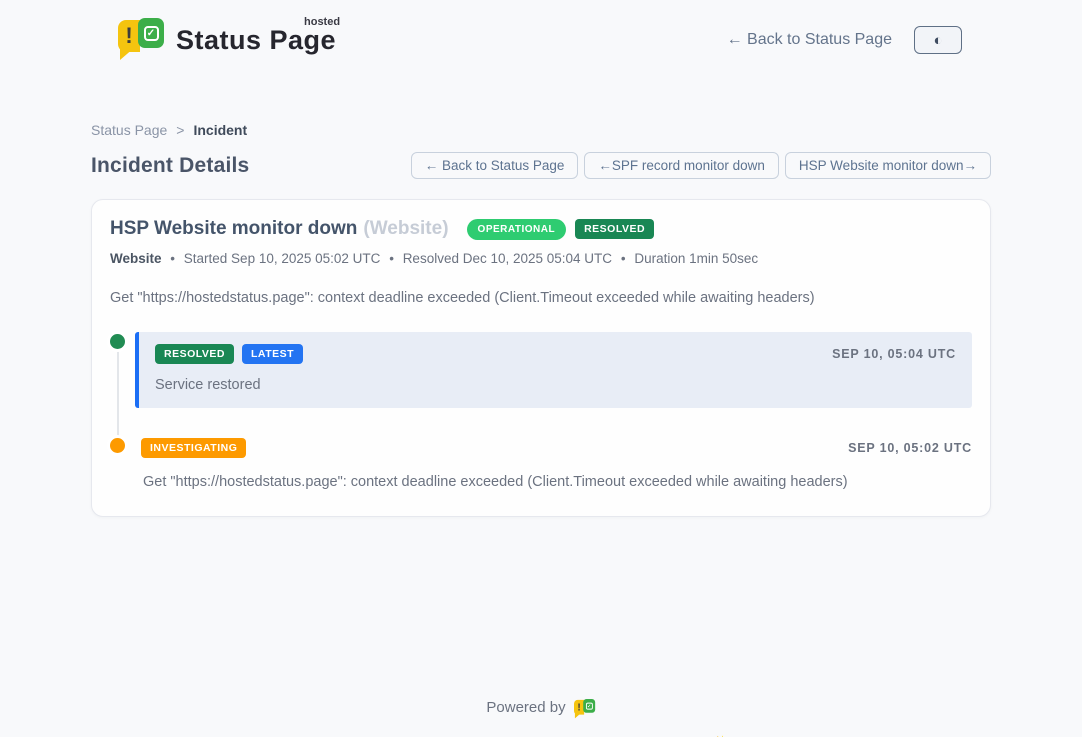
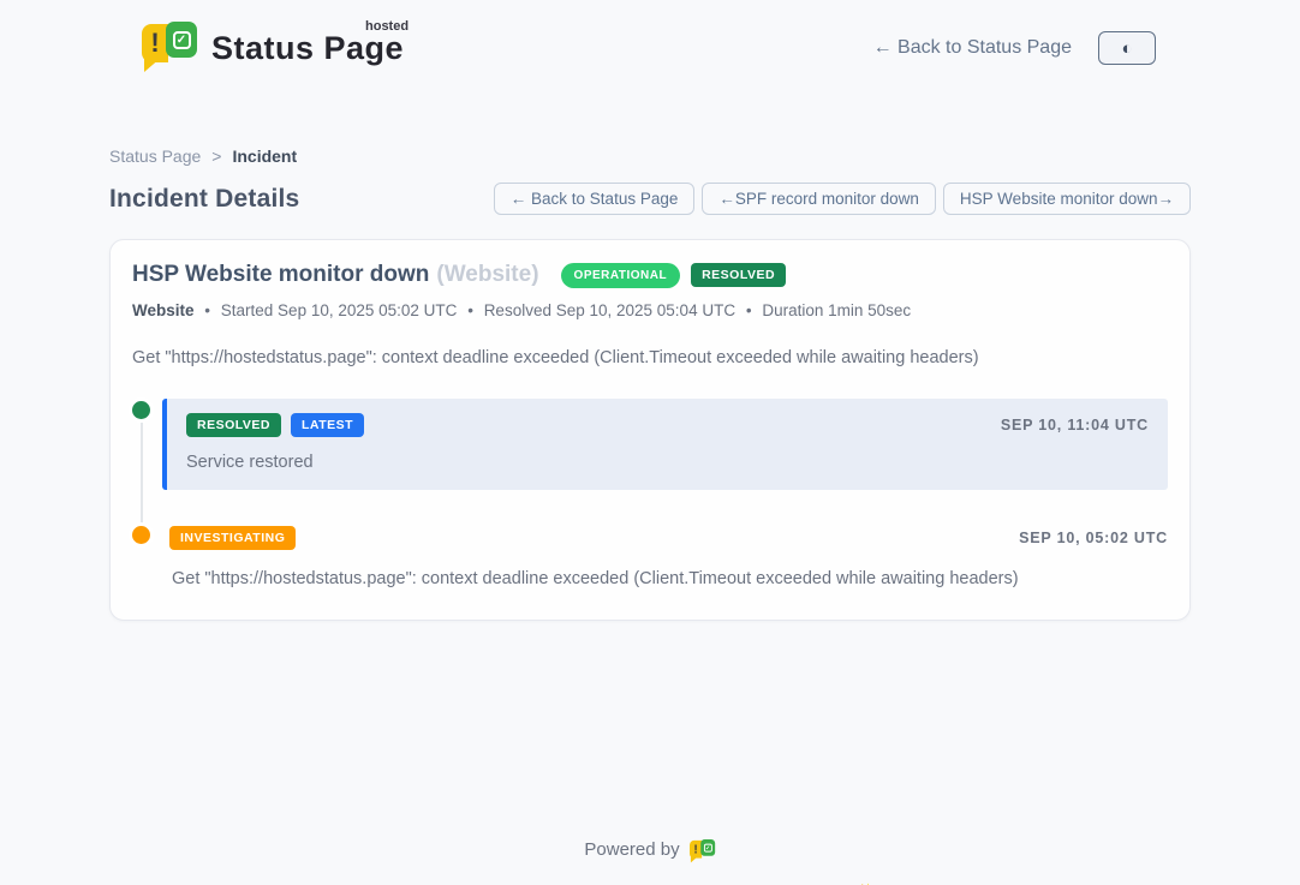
  !
  ✓
  Status Page
  hosted
  ← Back to Status Page
  ◐
  Status Page
  >
  Incident
  Incident Details
  ← Back to Status Page
  ←SPF record monitor down
  HSP Website monitor down→
  HSP Website monitor down
  (Website)
  OPERATIONAL
  RESOLVED
- Website • Started Sep 10, 2025 05:02 UTC • Resolved Dec 10, 2025 05:04 UTC • Duration 1min 50sec
+ Website • Started Sep 10, 2025 05:02 UTC • Resolved Sep 10, 2025 05:04 UTC • Duration 1min 50sec
  Get "https://hostedstatus.page": context deadline exceeded (Client.Timeout exceeded while awaiting headers)
  RESOLVED
  LATEST
- SEP 10, 05:04 UTC
+ SEP 10, 11:04 UTC
  Service restored
  INVESTIGATING
  SEP 10, 05:02 UTC
  Get "https://hostedstatus.page": context deadline exceeded (Client.Timeout exceeded while awaiting headers)
  Powered by
  !
